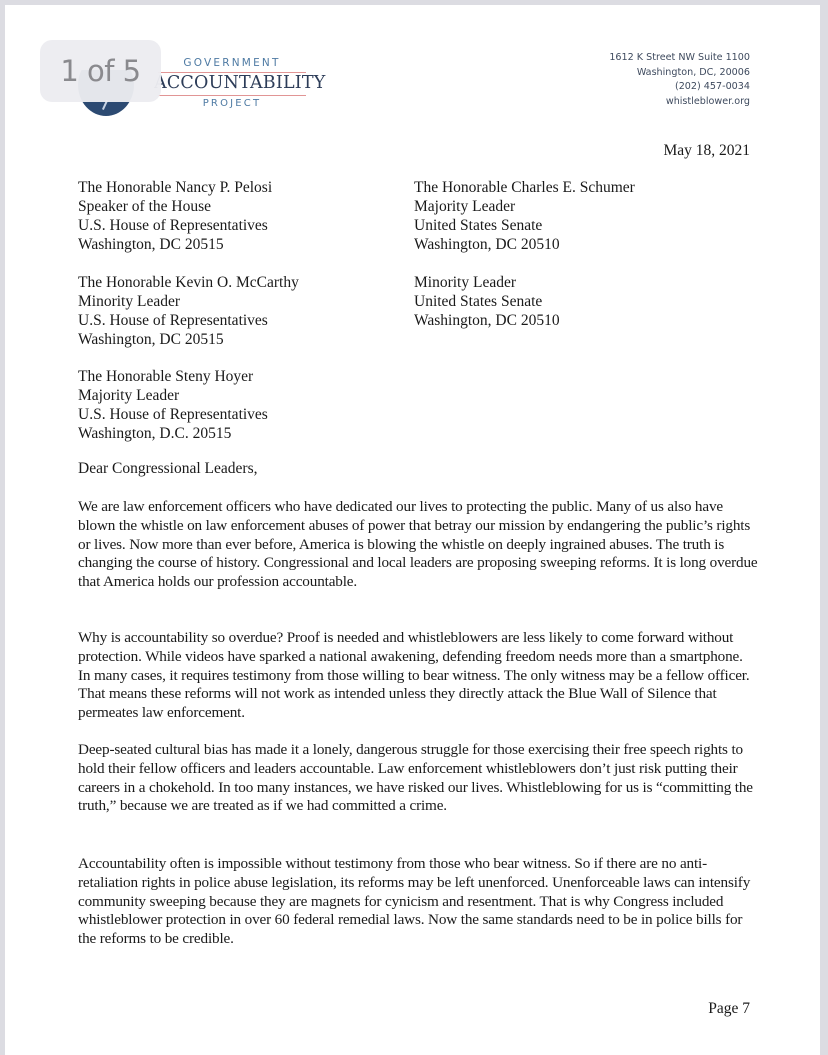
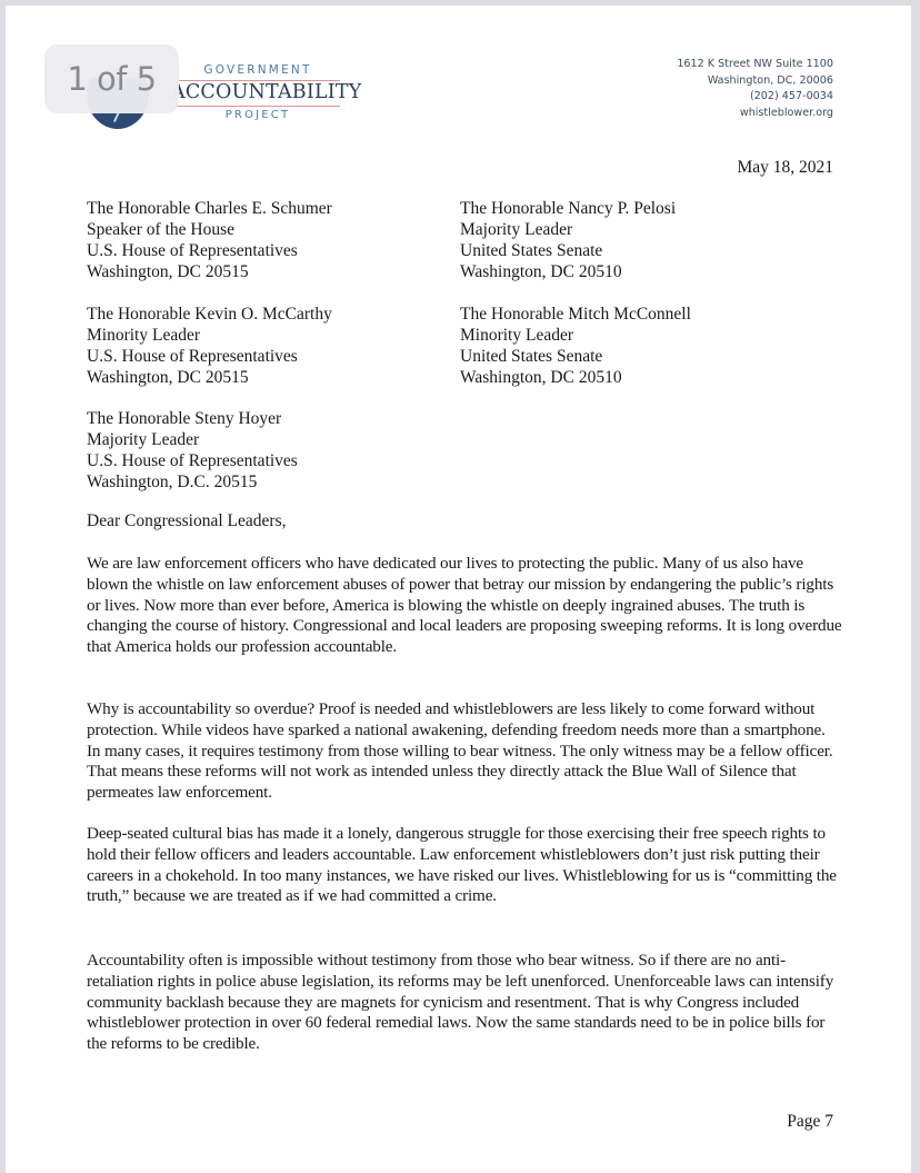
  1 of 5
  GOVERNMENT
  CCOUNTABILITY
  PROJECT
  1612 K Street NW Suite 1100
  Washington, DC, 20006
  (202) 457-0034
  whistleblower.org
  May 18, 2021
- The Honorable Nancy P. Pelosi
+ The Honorable Charles E. Schumer
  Speaker of the House
  U.S. House of Representatives
  Washington, DC 20515
- The Honorable Charles E. Schumer
+ The Honorable Nancy P. Pelosi
  Majority Leader
  United States Senate
  Washington, DC 20510
  The Honorable Kevin O. McCarthy
  Minority Leader
  U.S. House of Representatives
  Washington, DC 20515
+ The Honorable Mitch McConnell
  Minority Leader
  United States Senate
  Washington, DC 20510
  The Honorable Steny Hoyer
  Majority Leader
  U.S. House of Representatives
  Washington, D.C. 20515
  Dear Congressional Leaders,
  We are law enforcement officers who have dedicated our lives to protecting the public. Many of us also have blown the whistle on law enforcement abuses of power that betray our mission by endangering the public’s rights or lives. Now more than ever before, America is blowing the whistle on deeply ingrained abuses. The truth is changing the course of history. Congressional and local leaders are proposing sweeping reforms. It is long overdue that America holds our profession accountable.
  Why is accountability so overdue? Proof is needed and whistleblowers are less likely to come forward without protection. While videos have sparked a national awakening, defending freedom needs more than a smartphone. In many cases, it requires testimony from those willing to bear witness. The only witness may be a fellow officer. That means these reforms will not work as intended unless they directly attack the Blue Wall of Silence that permeates law enforcement.
  Deep-seated cultural bias has made it a lonely, dangerous struggle for those exercising their free speech rights to hold their fellow officers and leaders accountable. Law enforcement whistleblowers don’t just risk putting their careers in a chokehold. In too many instances, we have risked our lives. Whistleblowing for us is “committing the truth,” because we are treated as if we had committed a crime.
- Accountability often is impossible without testimony from those who bear witness. So if there are no anti-retaliation rights in police abuse legislation, its reforms may be left unenforced. Unenforceable laws can intensify community sweeping because they are magnets for cynicism and resentment. That is why Congress included whistleblower protection in over 60 federal remedial laws. Now the same standards need to be in police bills for the reforms to be credible.
+ Accountability often is impossible without testimony from those who bear witness. So if there are no anti-retaliation rights in police abuse legislation, its reforms may be left unenforced. Unenforceable laws can intensify community backlash because they are magnets for cynicism and resentment. That is why Congress included whistleblower protection in over 60 federal remedial laws. Now the same standards need to be in police bills for the reforms to be credible.
  Page 7
